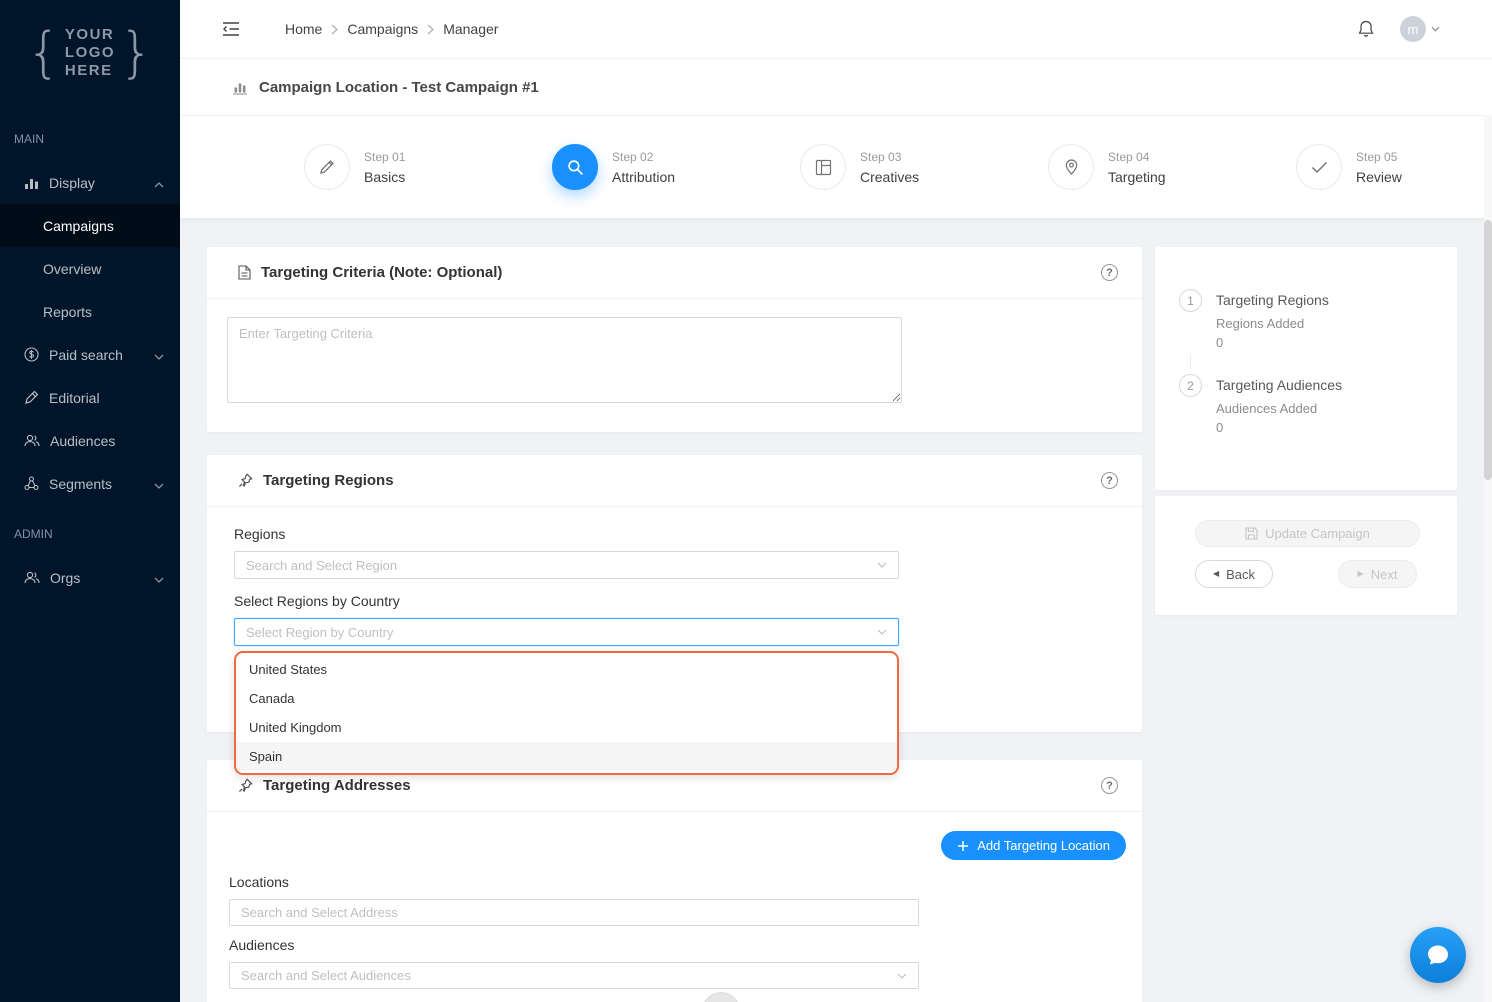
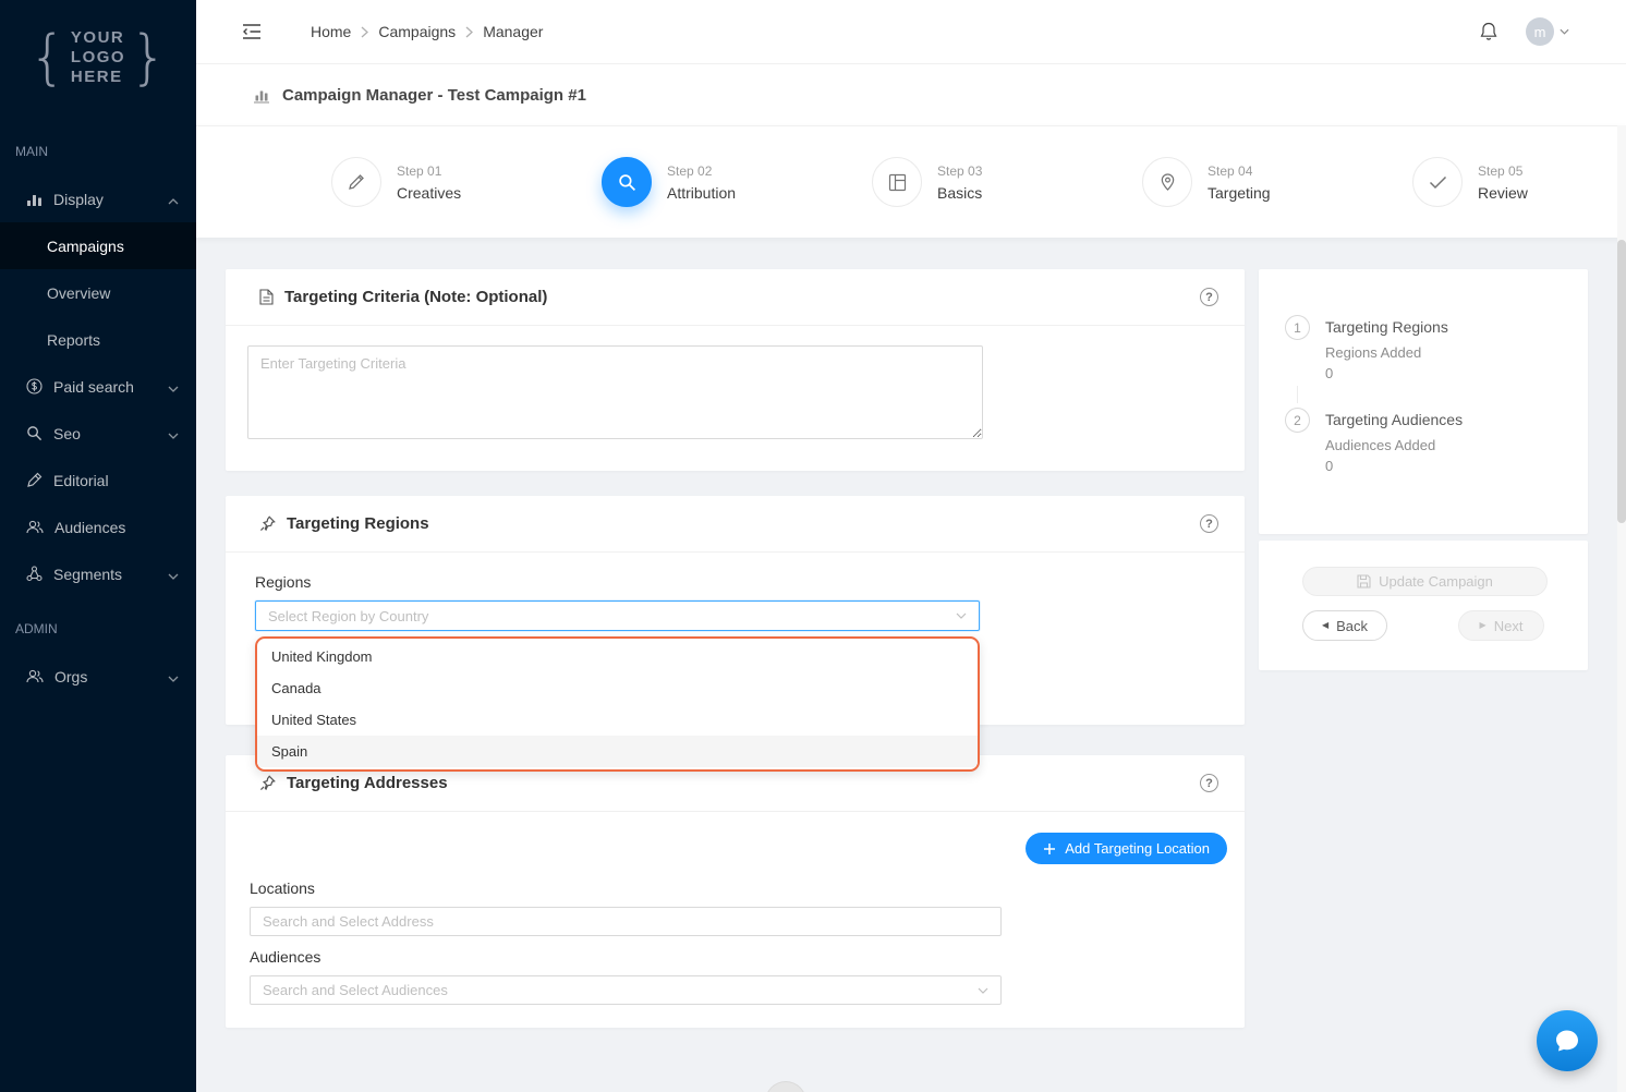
  {
  YOUR
  LOGO
  HERE
  }
  MAIN
  Display
  Campaigns
  Overview
  Reports
  Paid search
+ Seo
  Editorial
  Audiences
  Segments
  ADMIN
  Orgs
  Home
  Campaigns
  Manager
  m
- Campaign Location - Test Campaign #1
+ Campaign Manager - Test Campaign #1
  Step 01
- Basics
+ Creatives
  Step 02
  Attribution
  Step 03
- Creatives
+ Basics
  Step 04
  Targeting
  Step 05
  Review
  Targeting Criteria (Note: Optional)
  ?
  Enter Targeting Criteria
  Targeting Regions
  ?
  Regions
- Search and Select Region
- Select Regions by Country
  Select Region by Country
- United States
+ United Kingdom
  Canada
- United Kingdom
+ United States
  Spain
  Targeting Addresses
  ?
  Add Targeting Location
  Locations
  Search and Select Address
  Audiences
  Search and Select Audiences
  1
  Targeting Regions
  Regions Added
  0
  2
  Targeting Audiences
  Audiences Added
  0
  Update Campaign
  ◀
  Back
  ▶
  Next
